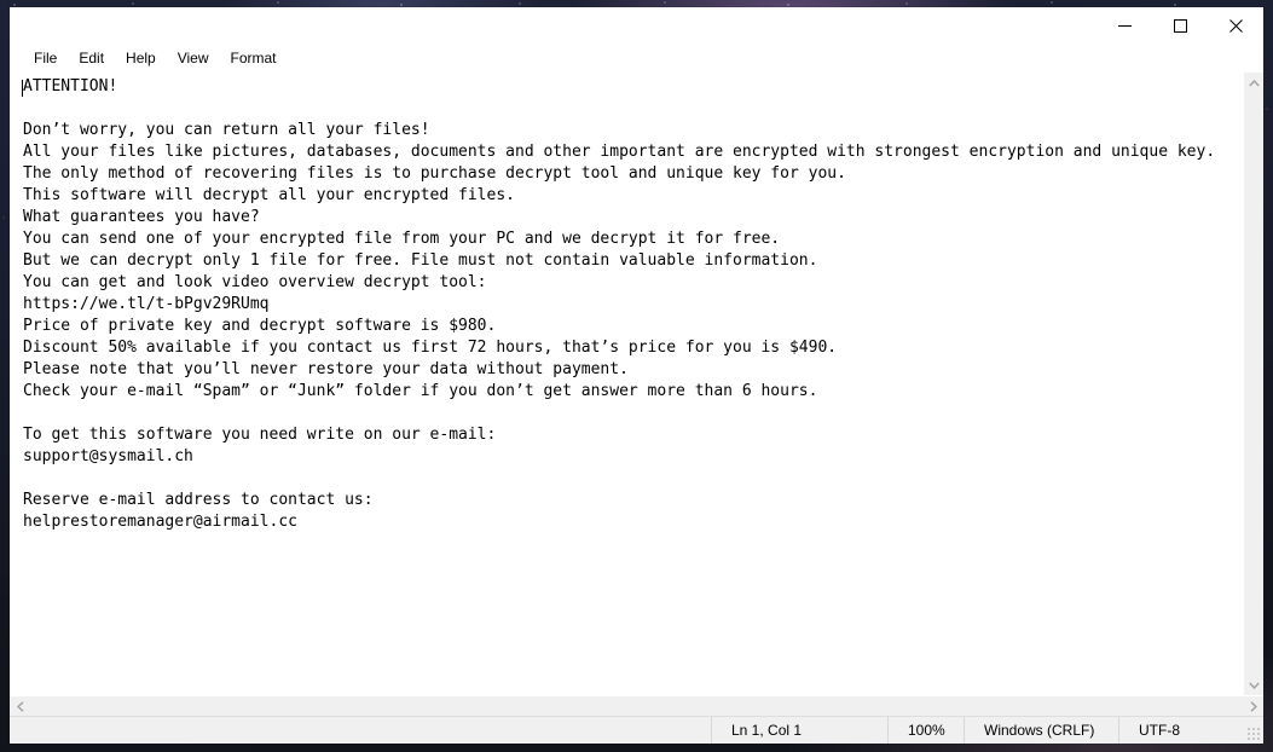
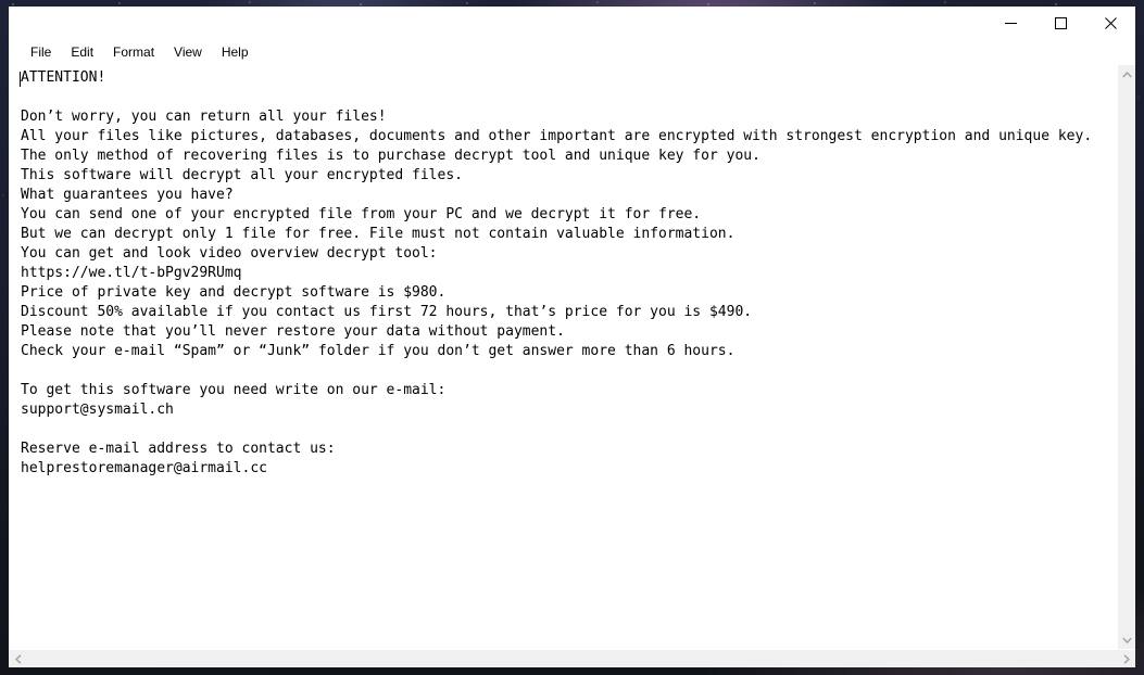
  File
  Edit
- Help
+ Format
  View
- Format
+ Help
  ATTENTION!
  Don’t worry, you can return all your files!
  All your files like pictures, databases, documents and other important are encrypted with strongest encryption and unique key.
  The only method of recovering files is to purchase decrypt tool and unique key for you.
  This software will decrypt all your encrypted files.
  What guarantees you have?
  You can send one of your encrypted file from your PC and we decrypt it for free.
  But we can decrypt only 1 file for free. File must not contain valuable information.
  You can get and look video overview decrypt tool:
  https://we.tl/t-bPgv29RUmq
  Price of private key and decrypt software is $980.
  Discount 50% available if you contact us first 72 hours, that’s price for you is $490.
  Please note that you’ll never restore your data without payment.
  Check your e-mail “Spam” or “Junk” folder if you don’t get answer more than 6 hours.
  To get this software you need write on our e-mail:
  support@sysmail.ch
  Reserve e-mail address to contact us:
  helprestoremanager@airmail.cc
- Ln 1, Col 1
- 100%
- Windows (CRLF)
- UTF-8
